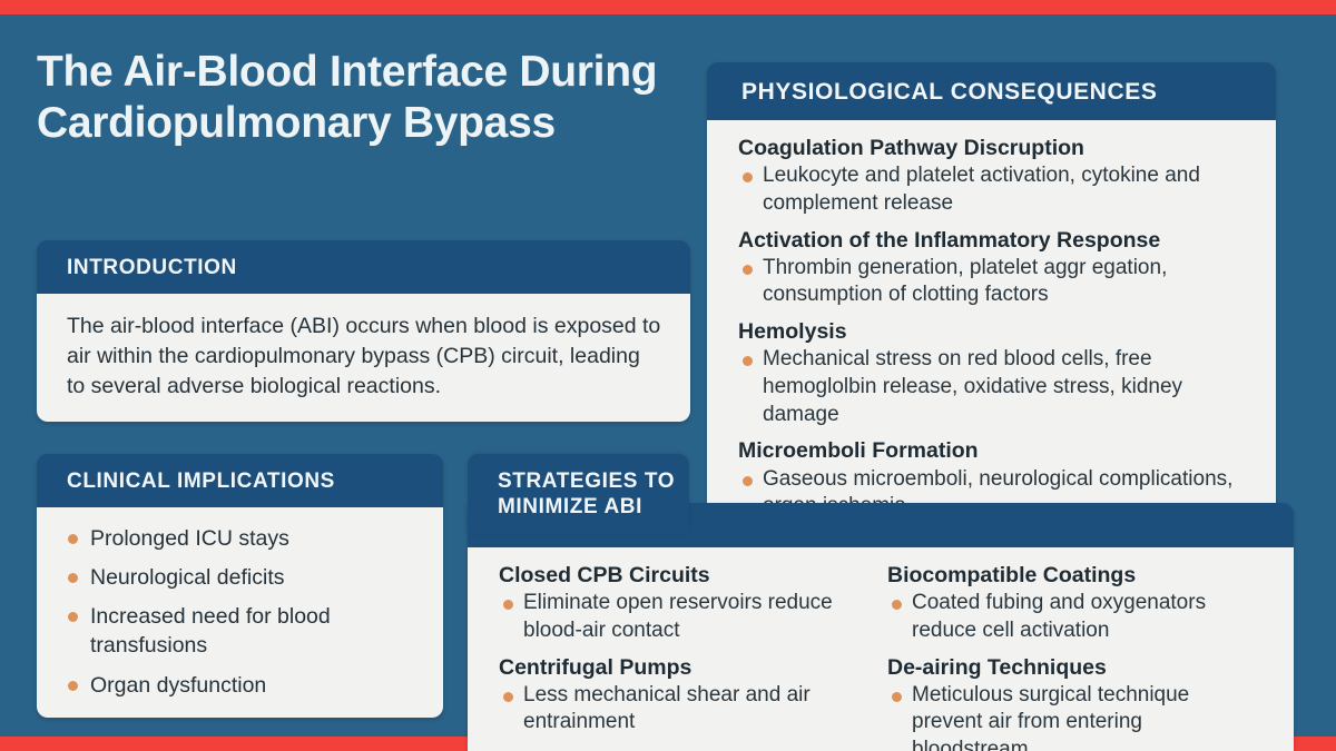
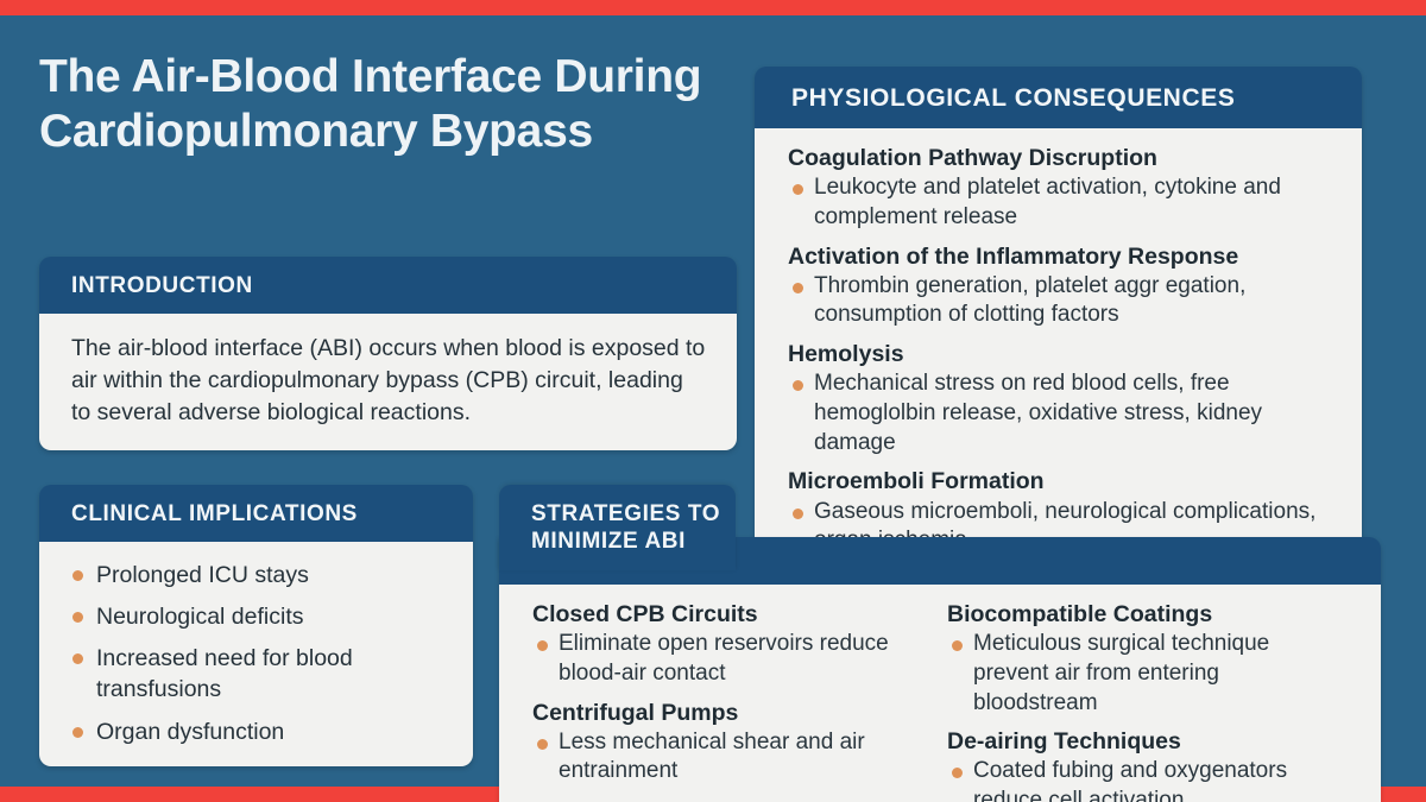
  The Air-Blood Interface During Cardiopulmonary Bypass
  INTRODUCTION
  The air-blood interface (ABI) occurs when blood is exposed to air within the cardiopulmonary bypass (CPB) circuit, leading to several adverse biological reactions.
  CLINICAL IMPLICATIONS
  Prolonged ICU stays
  Neurological deficits
  Increased need for blood transfusions
  Organ dysfunction
  PHYSIOLOGICAL CONSEQUENCES
  Coagulation Pathway Discruption
  Leukocyte and platelet activation, cytokine and complement release
  Activation of the Inflammatory Response
  Thrombin generation, platelet aggr egation, consumption of clotting factors
  Hemolysis
  Mechanical stress on red blood cells, free hemoglolbin release, oxidative stress, kidney damage
  Microemboli Formation
  Gaseous microemboli, neurological complications,
  Closed CPB Circuits
  Eliminate open reservoirs reduce blood-air contact
  Centrifugal Pumps
  Less mechanical shear and air entrainment
  Biocompatible Coatings
- Coated fubing and oxygenators reduce cell activation
+ Meticulous surgical technique prevent air from entering bloodstream
  De-airing Techniques
- Meticulous surgical technique prevent air from entering bloodstream
+ Coated fubing and oxygenators reduce cell activation
  STRATEGIES TO MINIMIZE ABI
